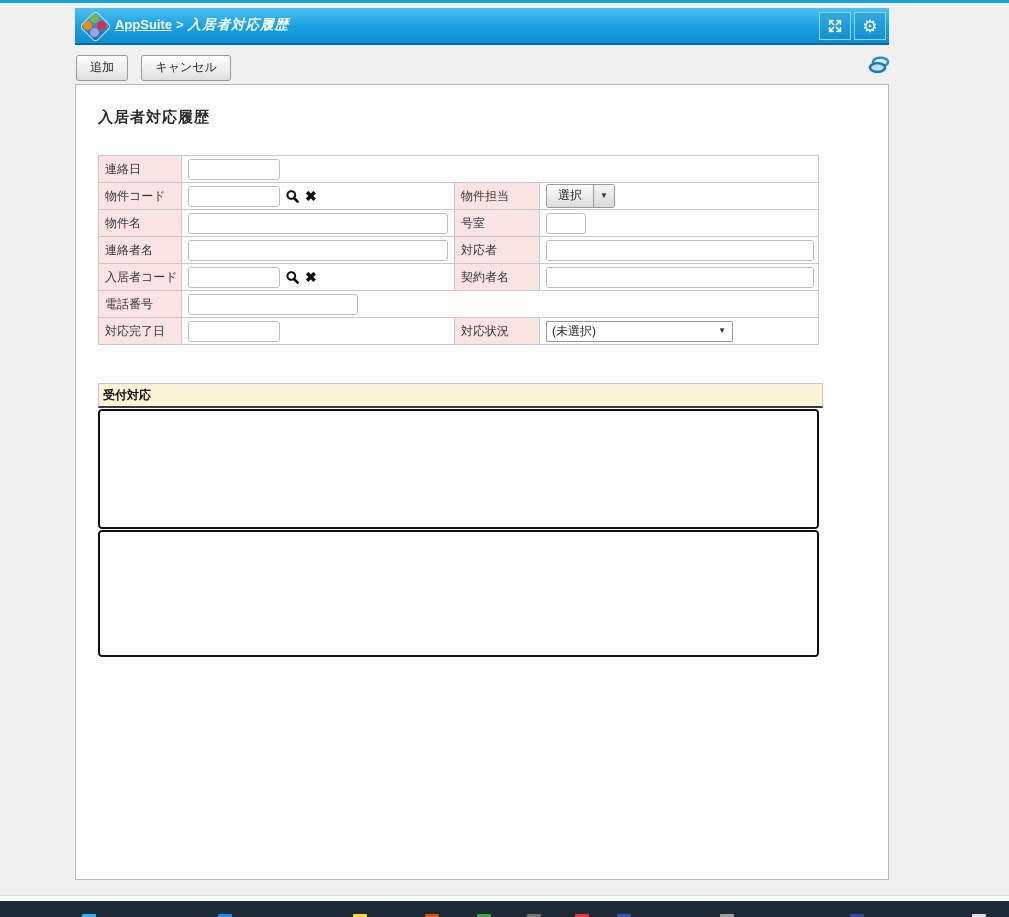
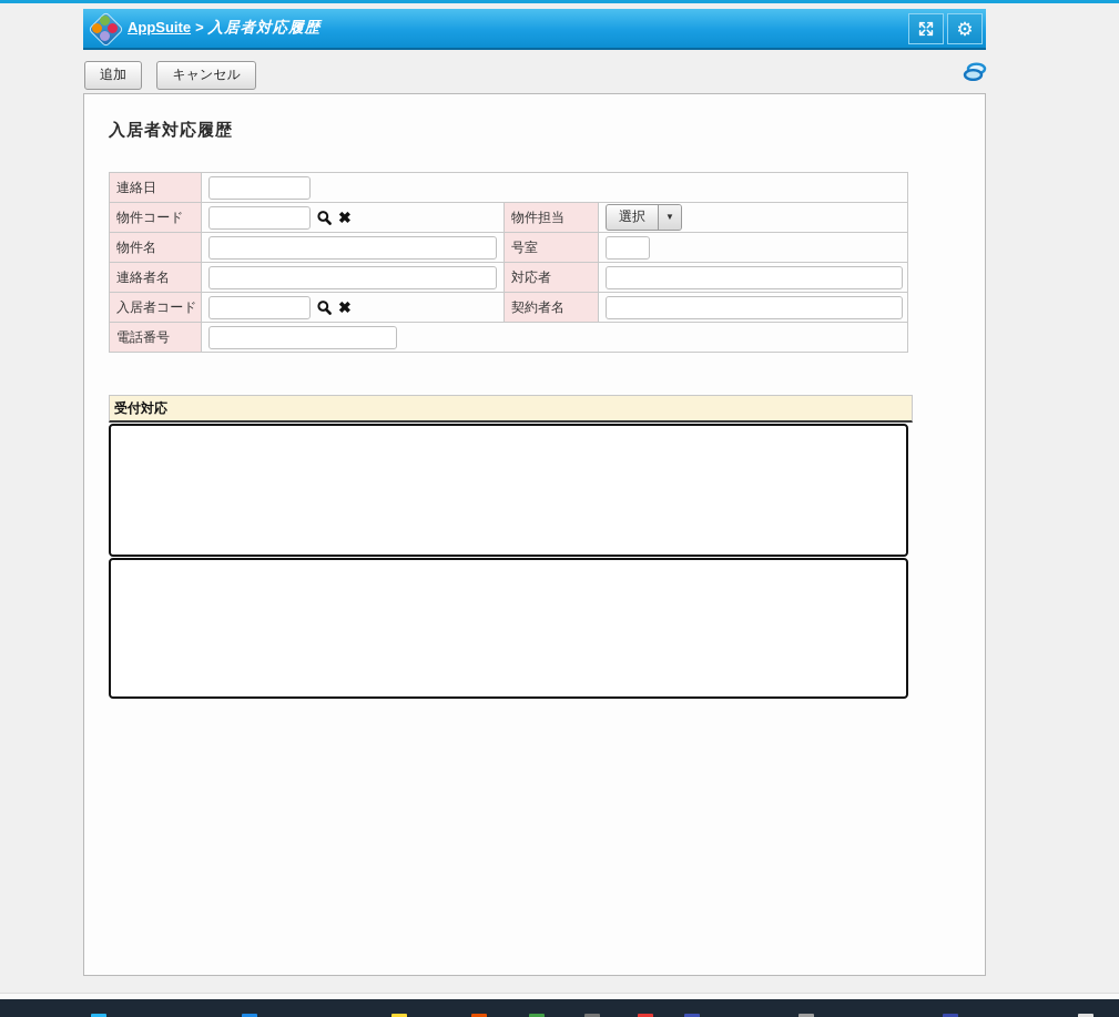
  AppSuite > 入居者対応履歴
  ⚙
  追加 キャンセル
  入居者対応履歴
  連絡日
  物件コード	✖	物件担当	選択 ▼
  物件名		号室
  連絡者名		対応者
  入居者コード	✖	契約者名
  電話番号
- 対応完了日		対応状況	(未選択) ▼
  受付対応
